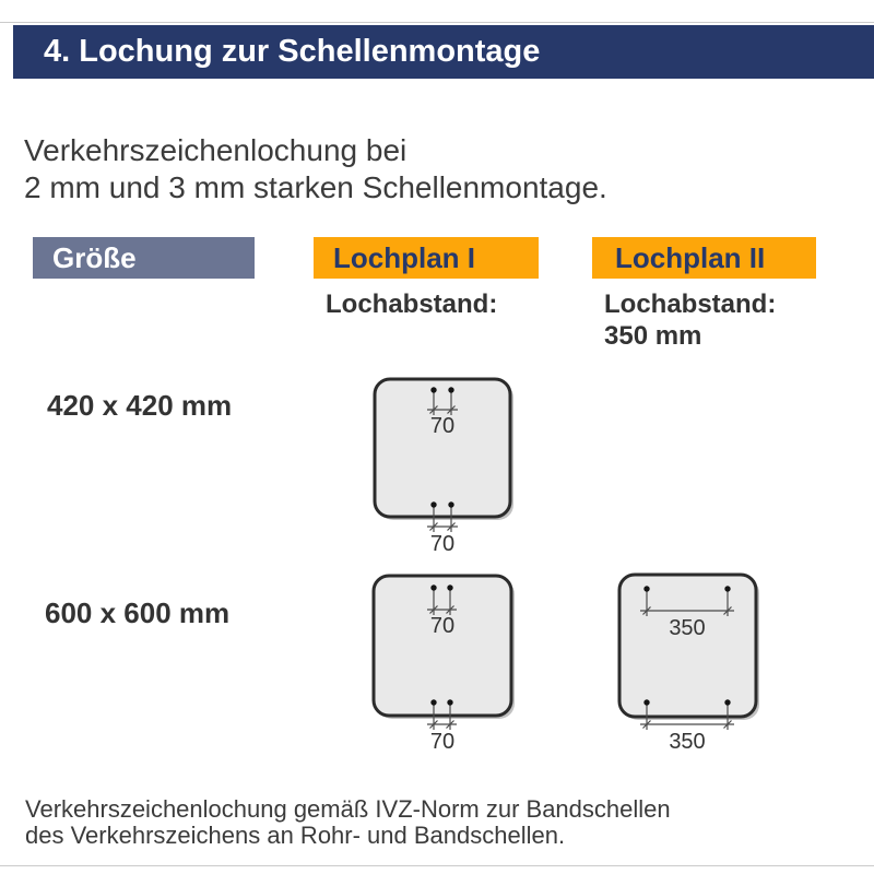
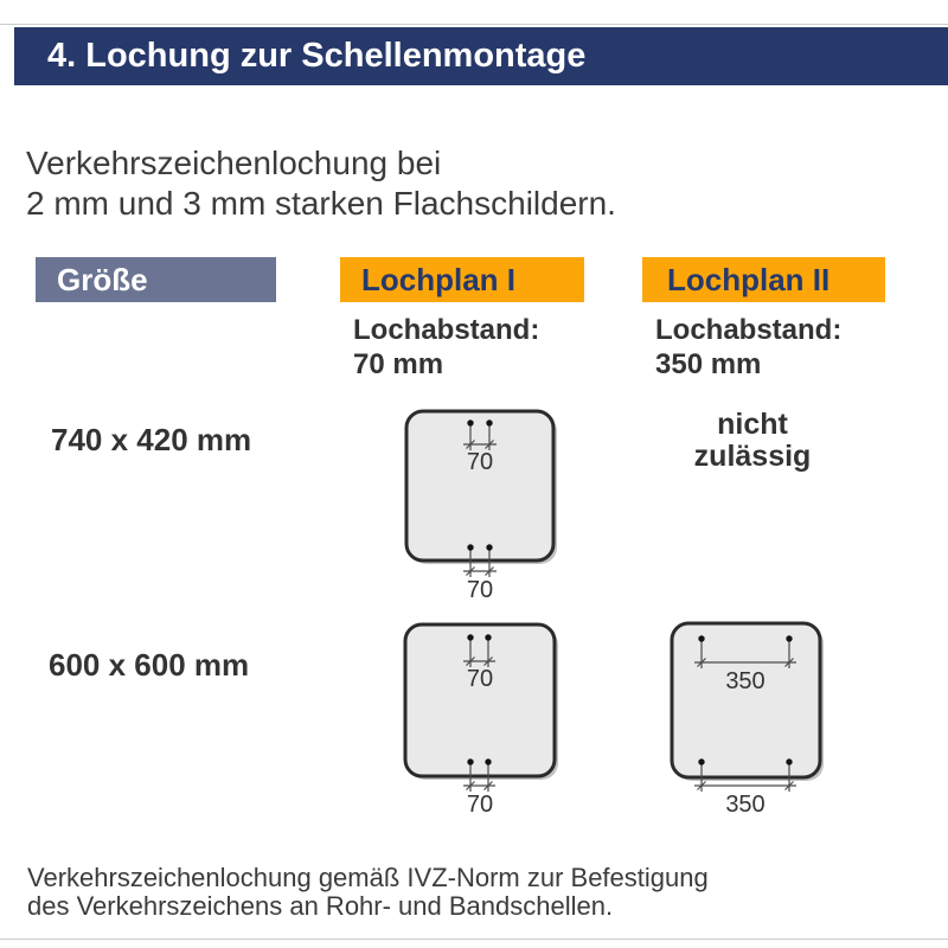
  4. Lochung zur Schellenmontage
  Verkehrszeichenlochung bei
- 2 mm und 3 mm starken Schellenmontage.
+ 2 mm und 3 mm starken Flachschildern.
  Größe
  Lochplan I
  Lochplan II
  Lochabstand:
+ 70 mm
  Lochabstand:
  350 mm
- 420 x 420 mm
+ 740 x 420 mm
  70
  70
+ nicht
+ zulässig
  600 x 600 mm
  70
  70
  350
  350
- Verkehrszeichenlochung gemäß IVZ-Norm zur Bandschellen
+ Verkehrszeichenlochung gemäß IVZ-Norm zur Befestigung
  des Verkehrszeichens an Rohr- und Bandschellen.
